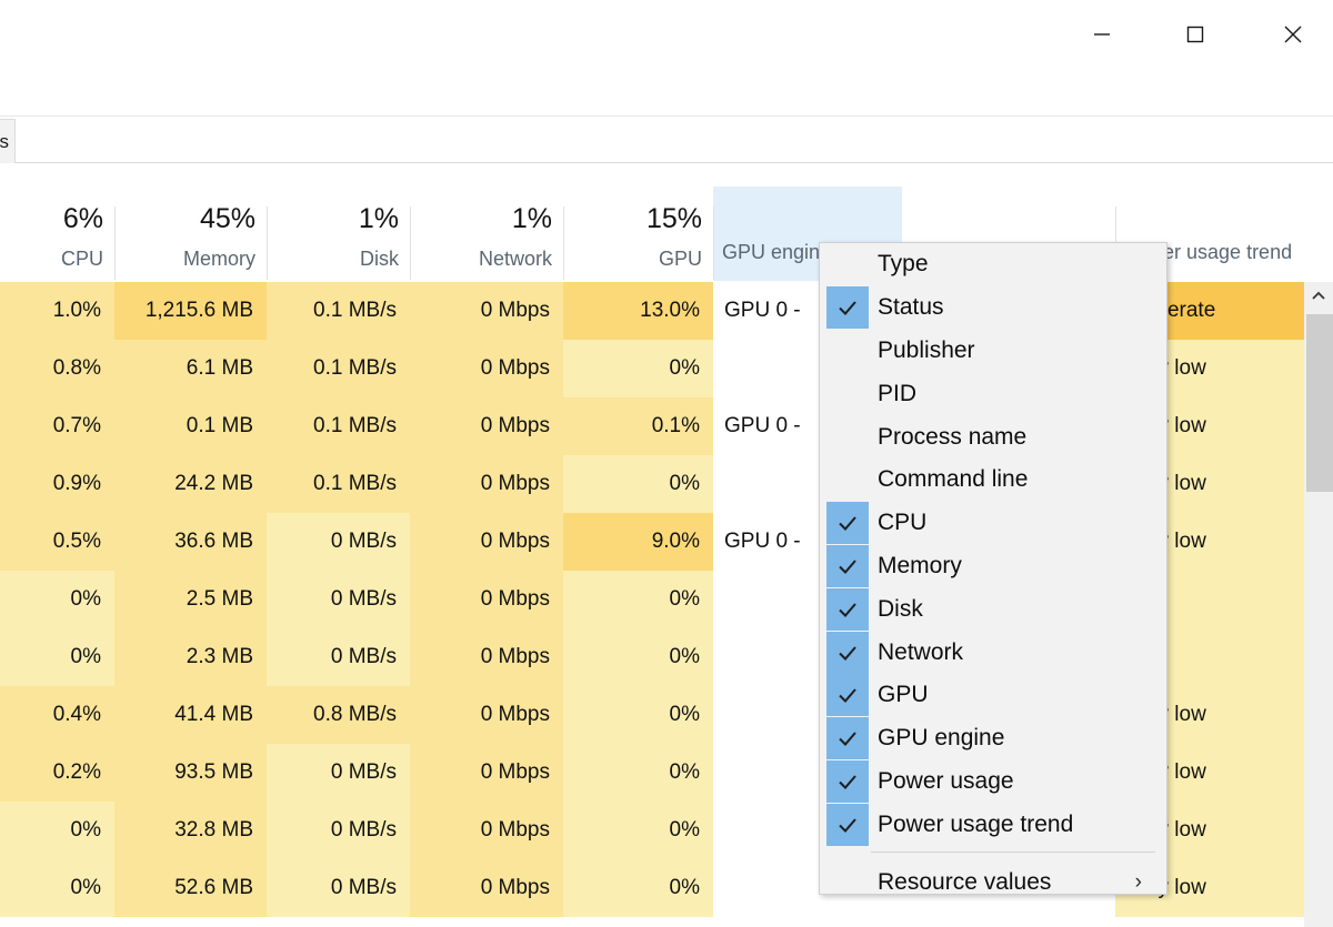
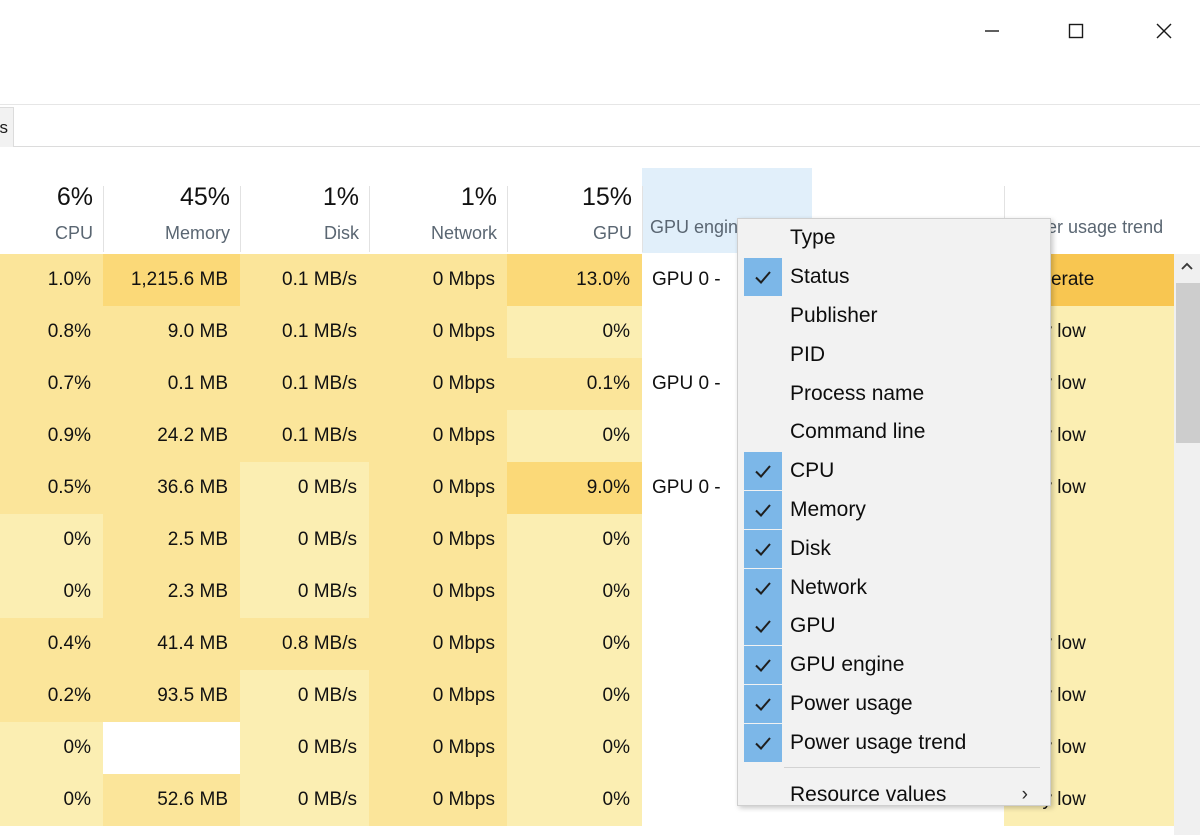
  s
  6%
  CPU
  45%
  Memory
  1%
  Disk
  1%
  Network
  15%
  GPU
  GPU engin
  er usage trend
  1.0%
  1,215.6 MB
  0.1 MB/s
  0 Mbps
  13.0%
  GPU 0 -
  0.8%
- 6.1 MB
+ 9.0 MB
  0.1 MB/s
  0 Mbps
  0%
  0.7%
  0.1 MB
  0.1 MB/s
  0 Mbps
  0.1%
  GPU 0 -
  0.9%
  24.2 MB
  0.1 MB/s
  0 Mbps
  0%
  0.5%
  36.6 MB
  0 MB/s
  0 Mbps
  9.0%
  GPU 0 -
  0%
  2.5 MB
  0 MB/s
  0 Mbps
  0%
  0%
  2.3 MB
  0 MB/s
  0 Mbps
  0%
  0.4%
  41.4 MB
  0.8 MB/s
  0 Mbps
  0%
  0.2%
  93.5 MB
  0 MB/s
  0 Mbps
  0%
  0%
- 32.8 MB
  0 MB/s
  0 Mbps
  0%
  0%
  52.6 MB
  0 MB/s
  0 Mbps
  0%
  Type
  Status
  Publisher
  PID
  Process name
  Command line
  CPU
  Memory
  Disk
  Network
  GPU
  GPU engine
  Power usage
  Power usage trend
  Resource values
  ›
